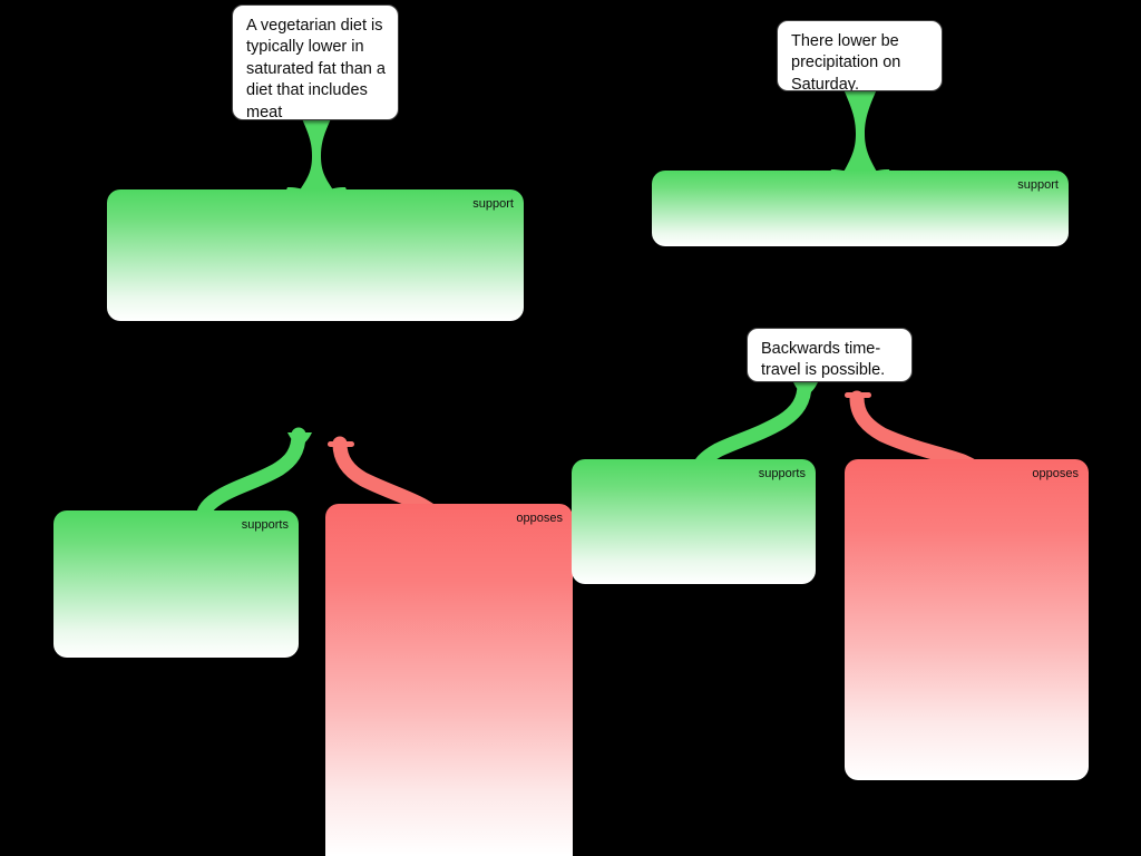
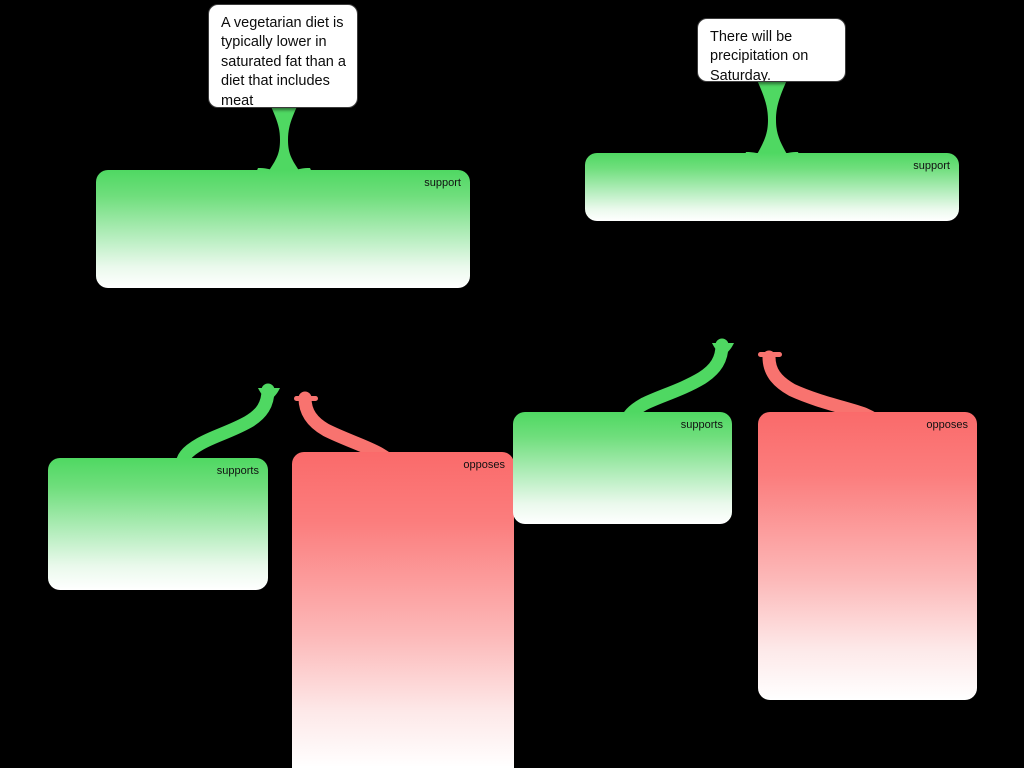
  A vegetarian diet is typically lower in saturated fat than a diet that includes meat
  support
- There lower be precipitation on Saturday.
+ There will be precipitation on Saturday.
  support
  supports
  opposes
- Backwards time-travel is possible.
  supports
  opposes
